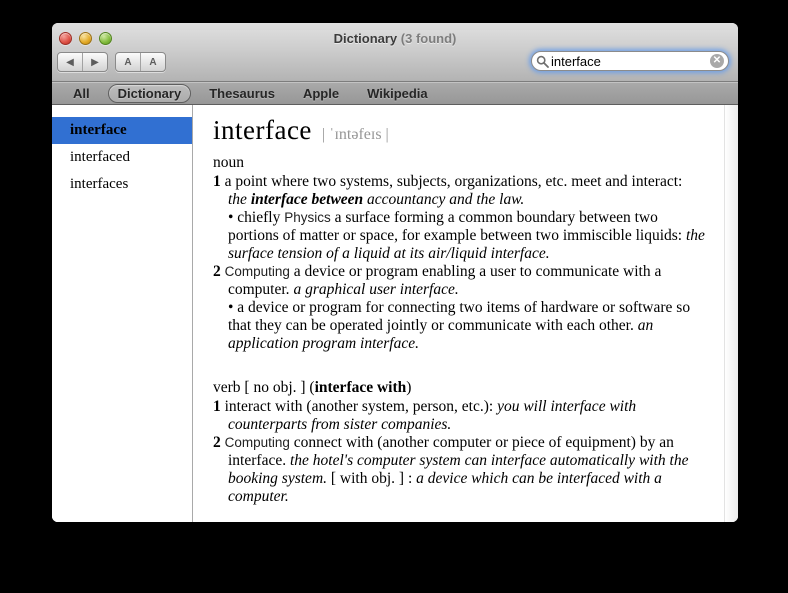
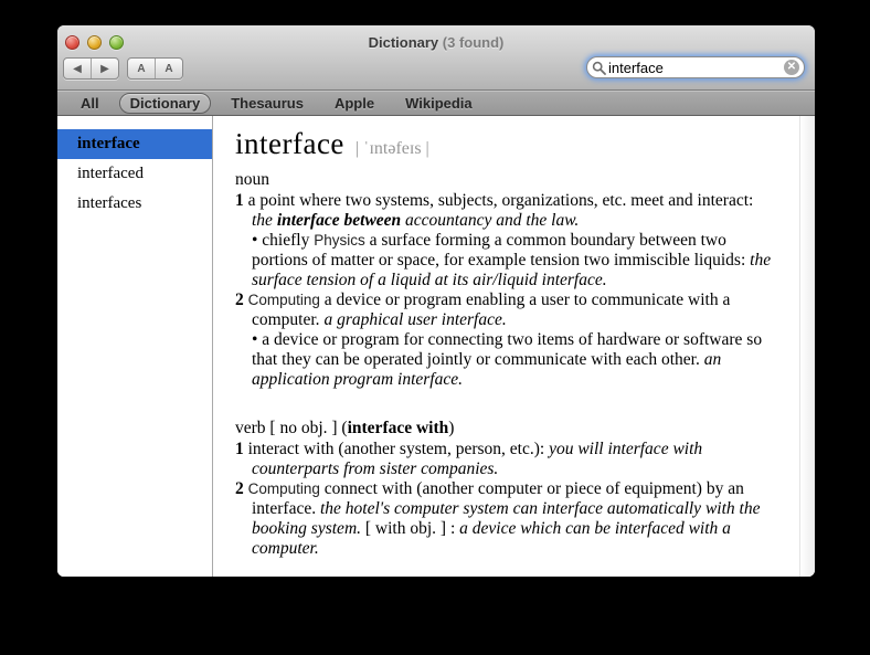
  Dictionary (3 found)
  ◀
  ▶
  A
  A
  interface
  ✕
  All
  Dictionary
  Thesaurus
  Apple
  Wikipedia
  interface
  interfaced
  interfaces
  interface | ˈɪntəfeɪs |
  noun
  1 a point where two systems, subjects, organizations, etc. meet and interact: the interface between accountancy and the law.
- • chiefly Physics a surface forming a common boundary between two portions of matter or space, for example between two immiscible liquids: the surface tension of a liquid at its air/liquid interface.
+ • chiefly Physics a surface forming a common boundary between two portions of matter or space, for example tension two immiscible liquids: the surface tension of a liquid at its air/liquid interface.
  2 Computing a device or program enabling a user to communicate with a computer. a graphical user interface.
  • a device or program for connecting two items of hardware or software so that they can be operated jointly or communicate with each other. an application program interface.
  verb [ no obj. ] (interface with)
  1 interact with (another system, person, etc.): you will interface with counterparts from sister companies.
  2 Computing connect with (another computer or piece of equipment) by an interface. the hotel's computer system can interface automatically with the booking system. [ with obj. ] : a device which can be interfaced with a computer.
